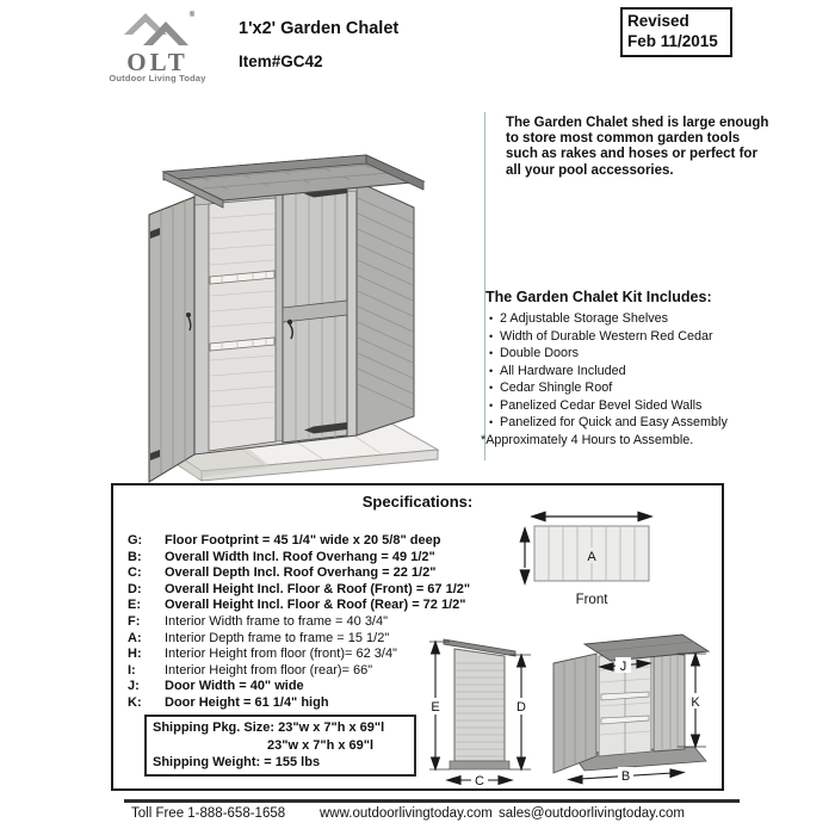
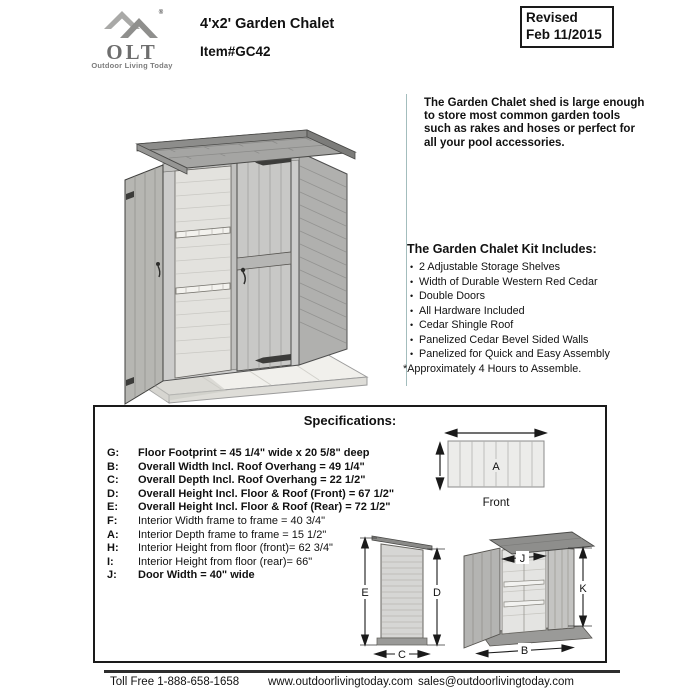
  OLT
  Outdoor Living Today
- 1'x2' Garden Chalet
+ 4'x2' Garden Chalet
  Item#GC42
  Revised
  Feb 11/2015
  The Garden Chalet shed is large enough to store most common garden tools such as rakes and hoses or perfect for all your pool accessories.
  The Garden Chalet Kit Includes:
  2 Adjustable Storage Shelves
  Width of Durable Western Red Cedar
  Double Doors
  All Hardware Included
  Cedar Shingle Roof
  Panelized Cedar Bevel Sided Walls
  Panelized for Quick and Easy Assembly
  *Approximately 4 Hours to Assemble.
  Specifications:
  G:
  Floor Footprint = 45 1/4" wide x 20 5/8" deep
  B:
- Overall Width Incl. Roof Overhang = 49 1/2"
+ Overall Width Incl. Roof Overhang = 49 1/4"
  C:
  Overall Depth Incl. Roof Overhang = 22 1/2"
  D:
  Overall Height Incl. Floor & Roof (Front) = 67 1/2"
  E:
  Overall Height Incl. Floor & Roof (Rear) = 72 1/2"
  F:
  Interior Width frame to frame = 40 3/4"
  A:
  Interior Depth frame to frame = 15 1/2"
  H:
  Interior Height from floor (front)= 62 3/4"
  I:
  Interior Height from floor (rear)= 66"
  J:
  Door Width = 40" wide
- K:
- Door Height = 61 1/4" high
- Shipping Pkg. Size: 23"w x 7"h x 69"l
- 23"w x 7"h x 69"l
- Shipping Weight: = 155 lbs
  A
  Front
  E
  D
  C
  J
  K
  B
  Toll Free 1-888-658-1658
  www.outdoorlivingtoday.com
  sales@outdoorlivingtoday.com
